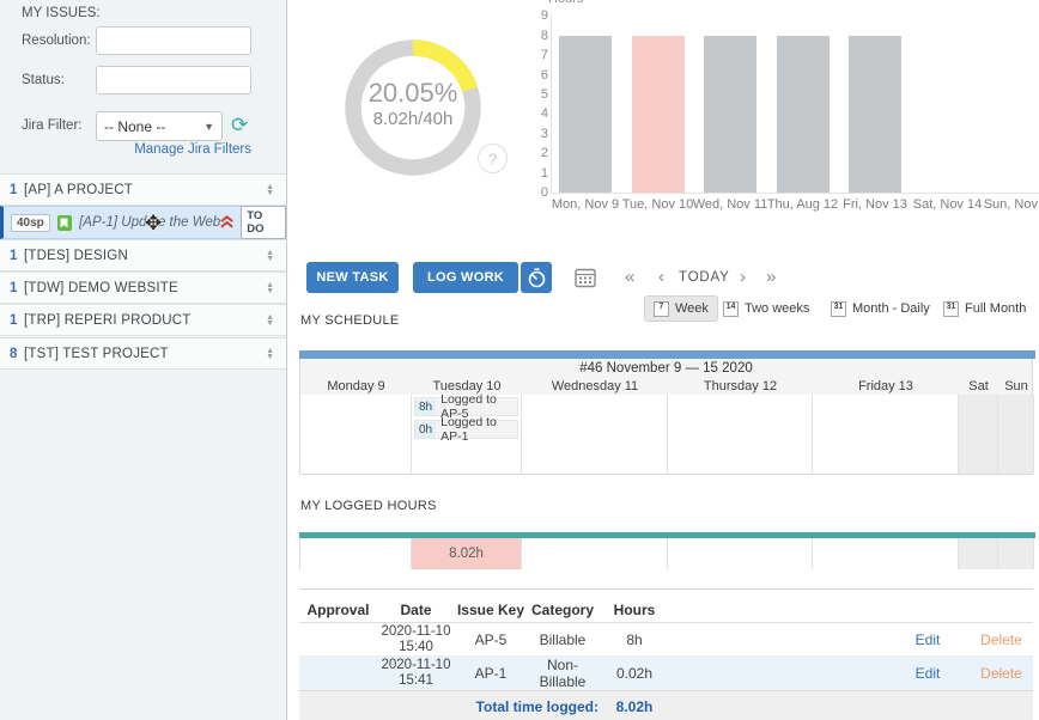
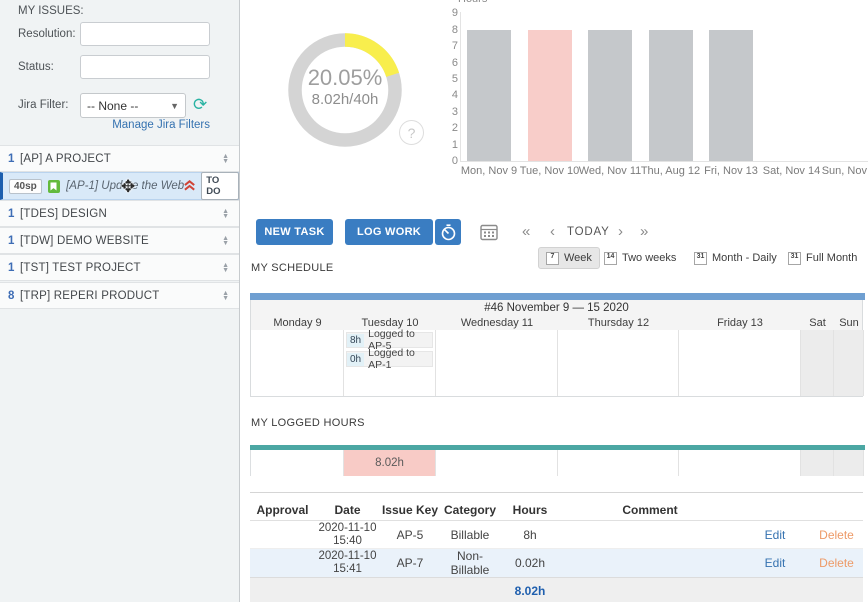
  MY ISSUES:
  Resolution:
  Status:
  Jira Filter:
  -- None --
  ▼
  ⟳
  Manage Jira Filters
  1
  [AP] A PROJECT
  40sp
  [AP-1] Update the Web
  TO DO
  ✥
  1
  [TDES] DESIGN
  1
  [TDW] DEMO WEBSITE
  1
- [TRP] REPERI PRODUCT
+ [TST] TEST PROJECT
  8
- [TST] TEST PROJECT
+ [TRP] REPERI PRODUCT
  20.05%
  8.02h/40h
  ?
  Mon, Nov 9
  Tue, Nov 10
  Wed, Nov 11
  Thu, Aug 12
  Fri, Nov 13
  Sat, Nov 14
  Sun, Nov
  0
  1
  2
  3
  4
  5
  6
  7
  8
  9
  NEW TASK
  LOG WORK
  «
  ‹
  TODAY
  ›
  »
  Week
  Two weeks
  Month - Daily
  Full Month
  MY SCHEDULE
  #46 November 9 — 15 2020
  Monday 9
  Tuesday 10
  Wednesday 11
  Thursday 12
  Friday 13
  Sat
  Sun
  8h
  Logged to AP-5
  0h
  Logged to AP-1
  MY LOGGED HOURS
  8.02h
  Approval
  Date
  Issue Key
  Category
  Hours
+ Comment
  2020-11-10
  15:40
  AP-5
  Billable
  8h
  Edit
  Delete
  2020-11-10
  15:41
- AP-1
+ AP-7
  Non-Billable
  0.02h
  Edit
  Delete
- Total time logged:
  8.02h
